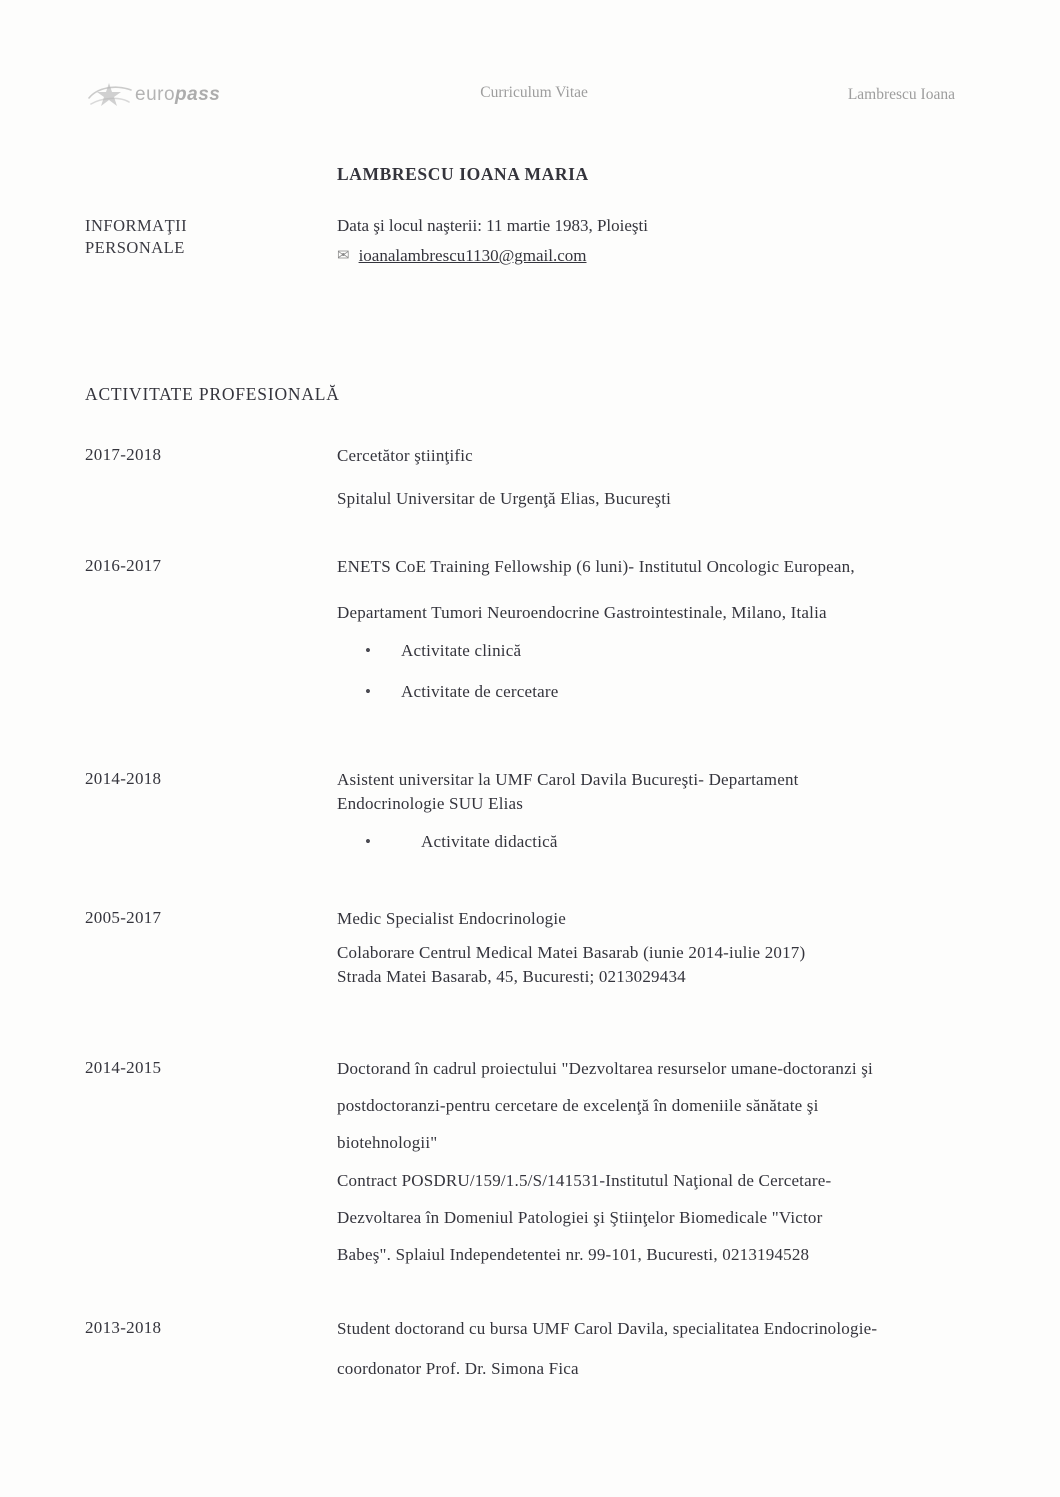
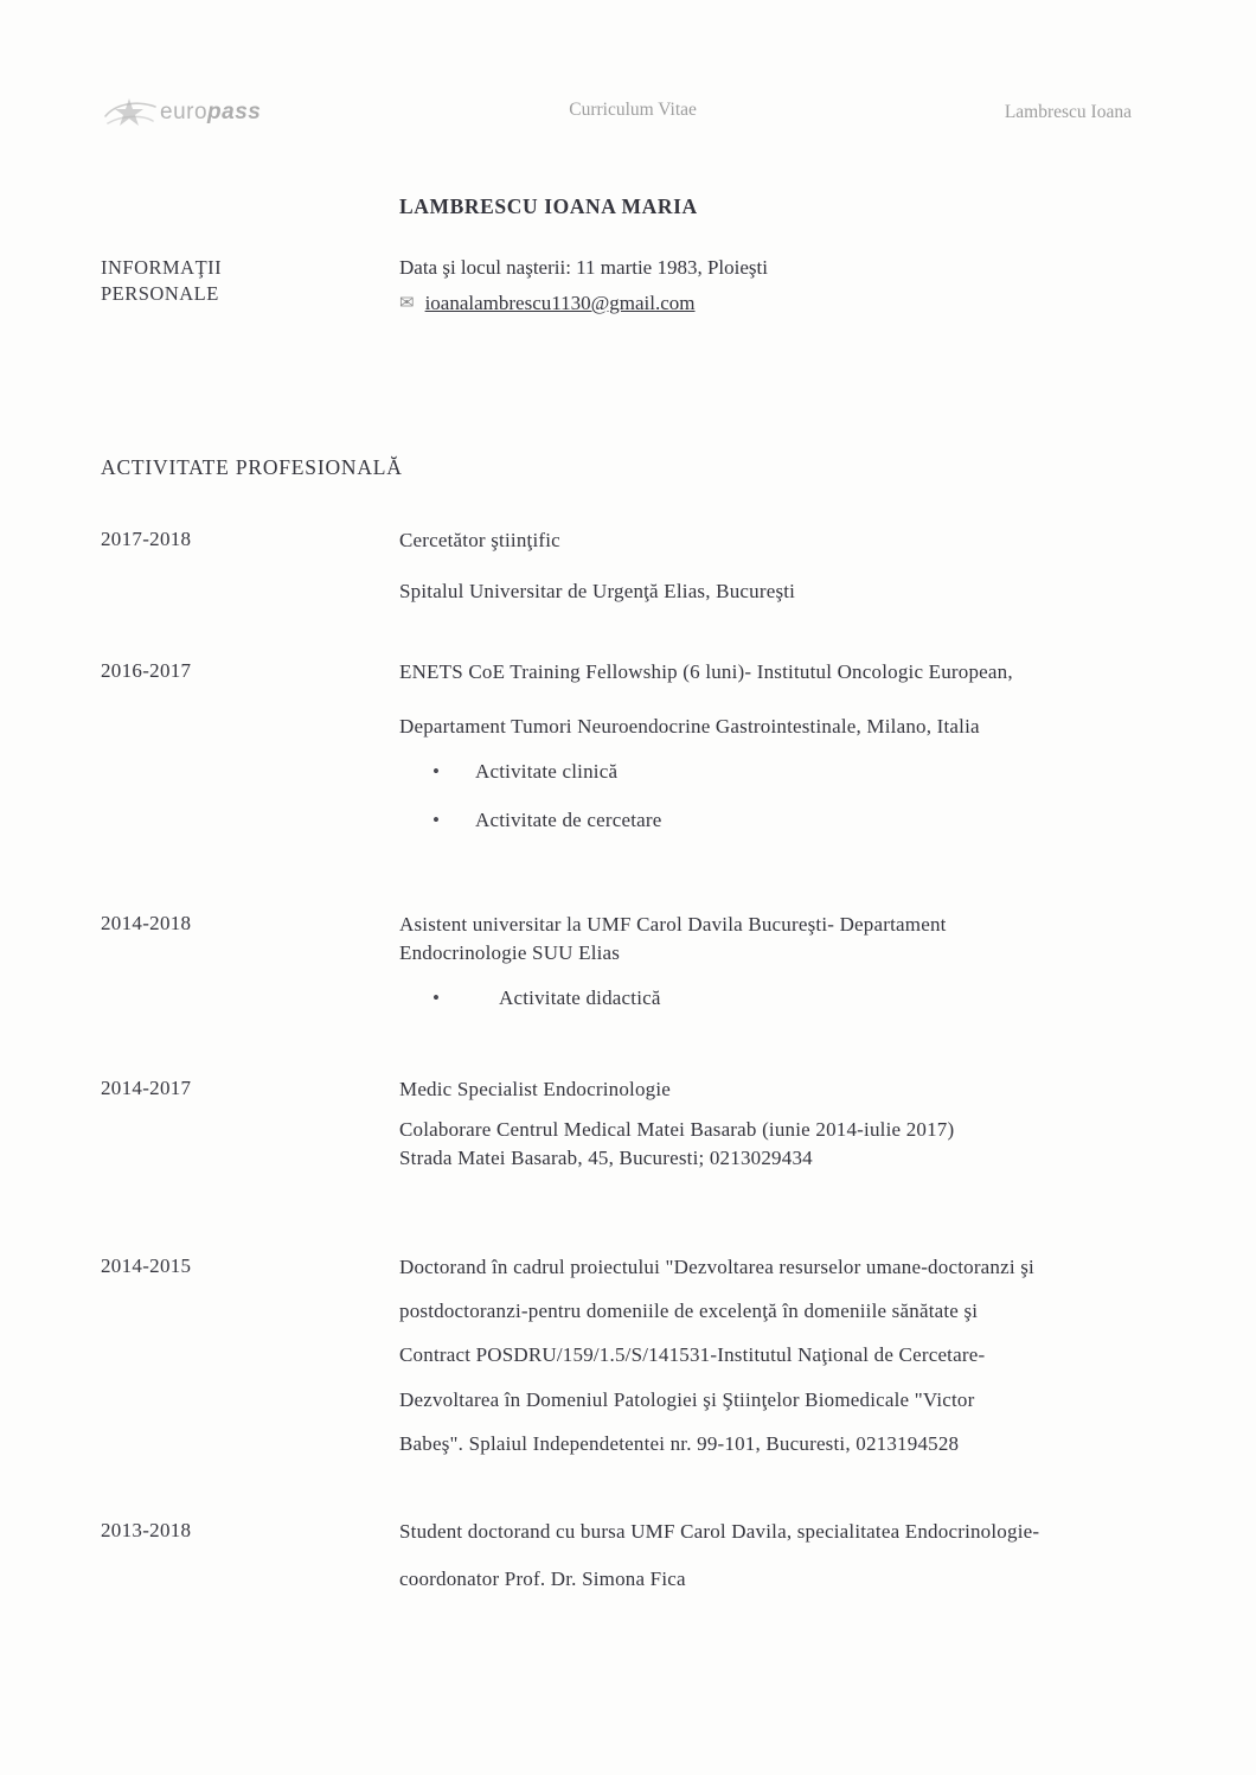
  europass
  Curriculum Vitae
  Lambrescu Ioana
  LAMBRESCU IOANA MARIA
  INFORMAŢII
  PERSONALE
  Data şi locul naşterii: 11 martie 1983, Ploieşti
  ✉
  ioanalambrescu1130@gmail.com
  ACTIVITATE PROFESIONALĂ
  2017-2018
  Cercetător ştiinţific
  Spitalul Universitar de Urgenţă Elias, Bucureşti
  2016-2017
  ENETS CoE Training Fellowship (6 luni)- Institutul Oncologic European,
  Departament Tumori Neuroendocrine Gastrointestinale, Milano, Italia
  •
  Activitate clinică
  •
  Activitate de cercetare
  2014-2018
  Asistent universitar la UMF Carol Davila Bucureşti- Departament
  Endocrinologie SUU Elias
  •
  Activitate didactică
- 2005-2017
+ 2014-2017
  Medic Specialist Endocrinologie
  Colaborare Centrul Medical Matei Basarab (iunie 2014-iulie 2017)
  Strada Matei Basarab, 45, Bucuresti; 0213029434
  2014-2015
  Doctorand în cadrul proiectului "Dezvoltarea resurselor umane-doctoranzi şi
- postdoctoranzi-pentru cercetare de excelenţă în domeniile sănătate şi
+ postdoctoranzi-pentru domeniile de excelenţă în domeniile sănătate şi
- biotehnologii"
  Contract POSDRU/159/1.5/S/141531-Institutul Naţional de Cercetare-
  Dezvoltarea în Domeniul Patologiei şi Ştiinţelor Biomedicale "Victor
  Babeş". Splaiul Independetentei nr. 99-101, Bucuresti, 0213194528
  2013-2018
  Student doctorand cu bursa UMF Carol Davila, specialitatea Endocrinologie-
  coordonator Prof. Dr. Simona Fica
